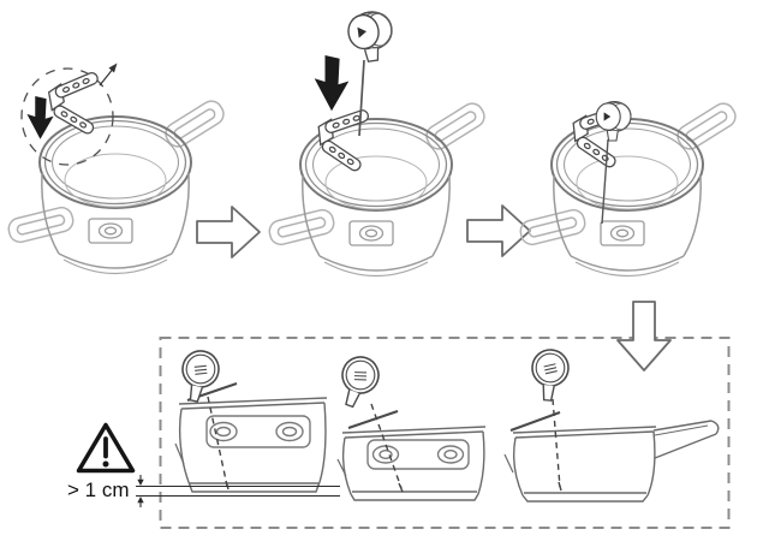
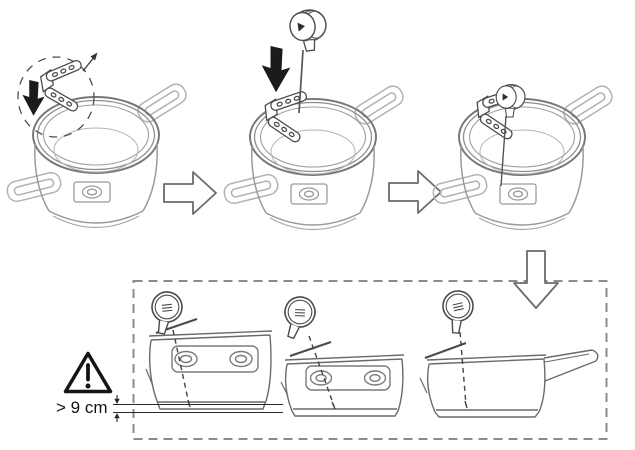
- > 1 cm
+ > 9 cm
